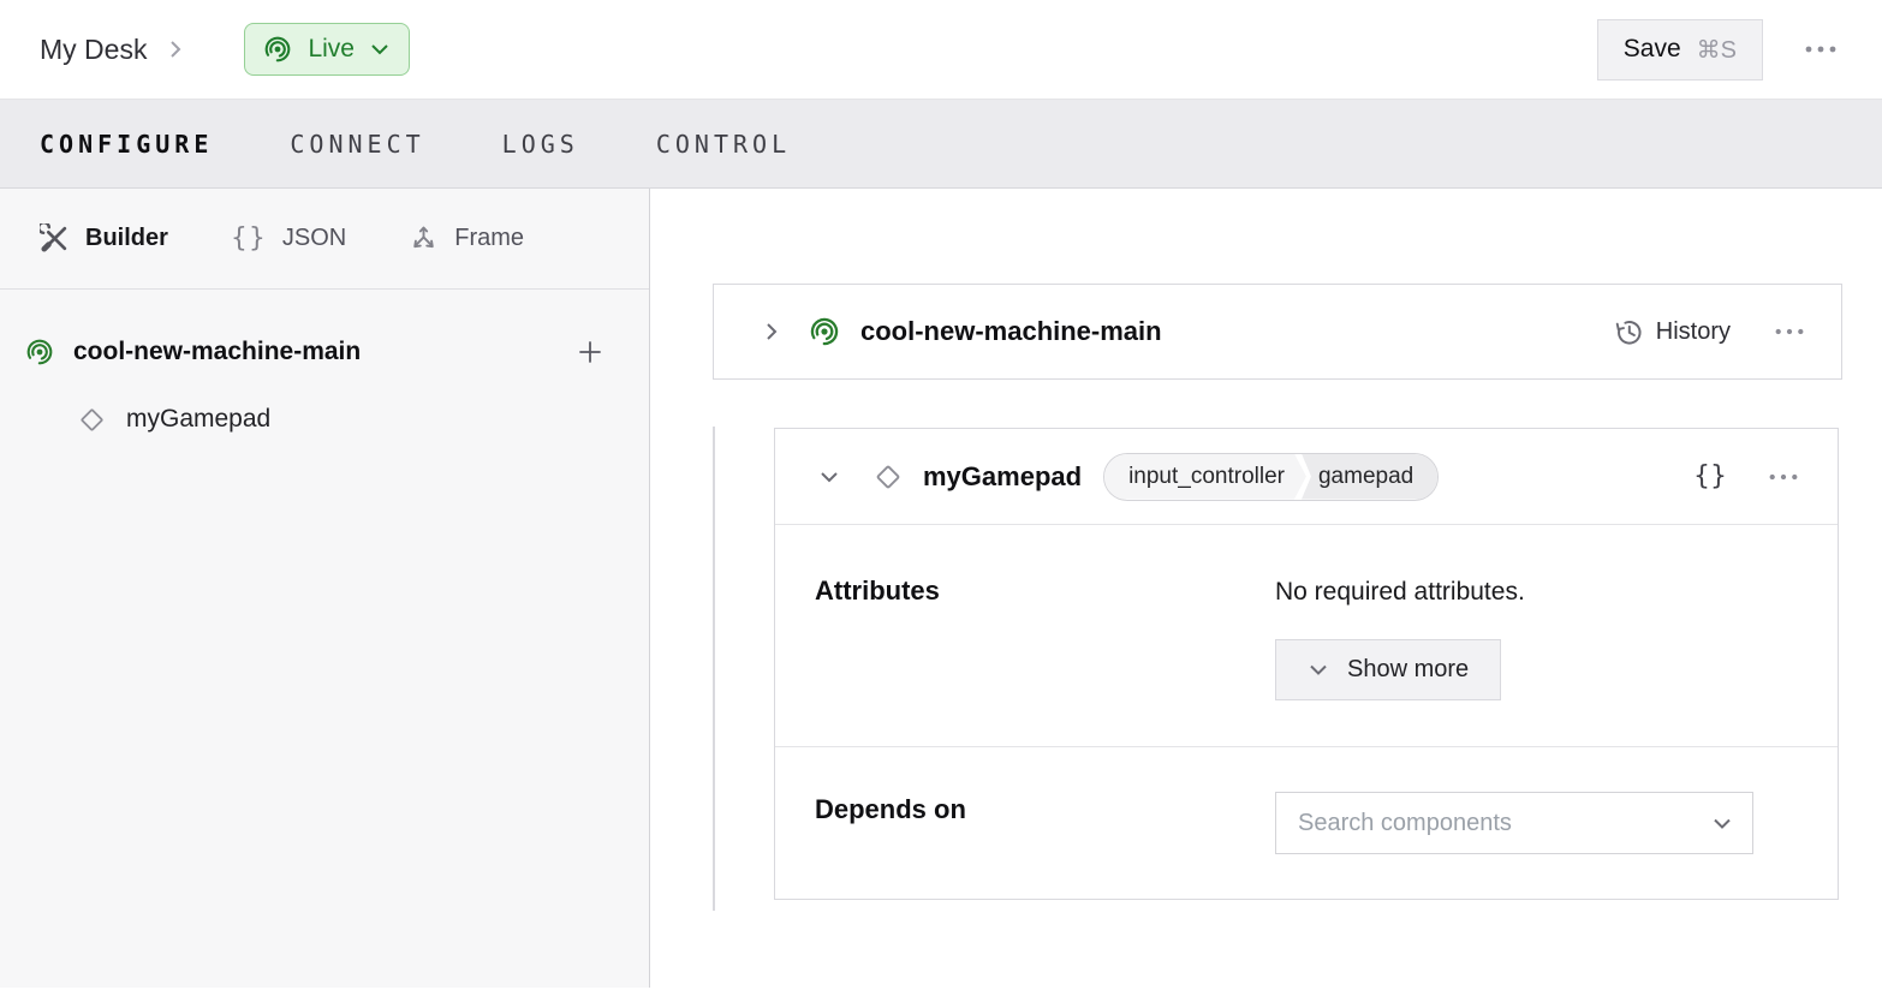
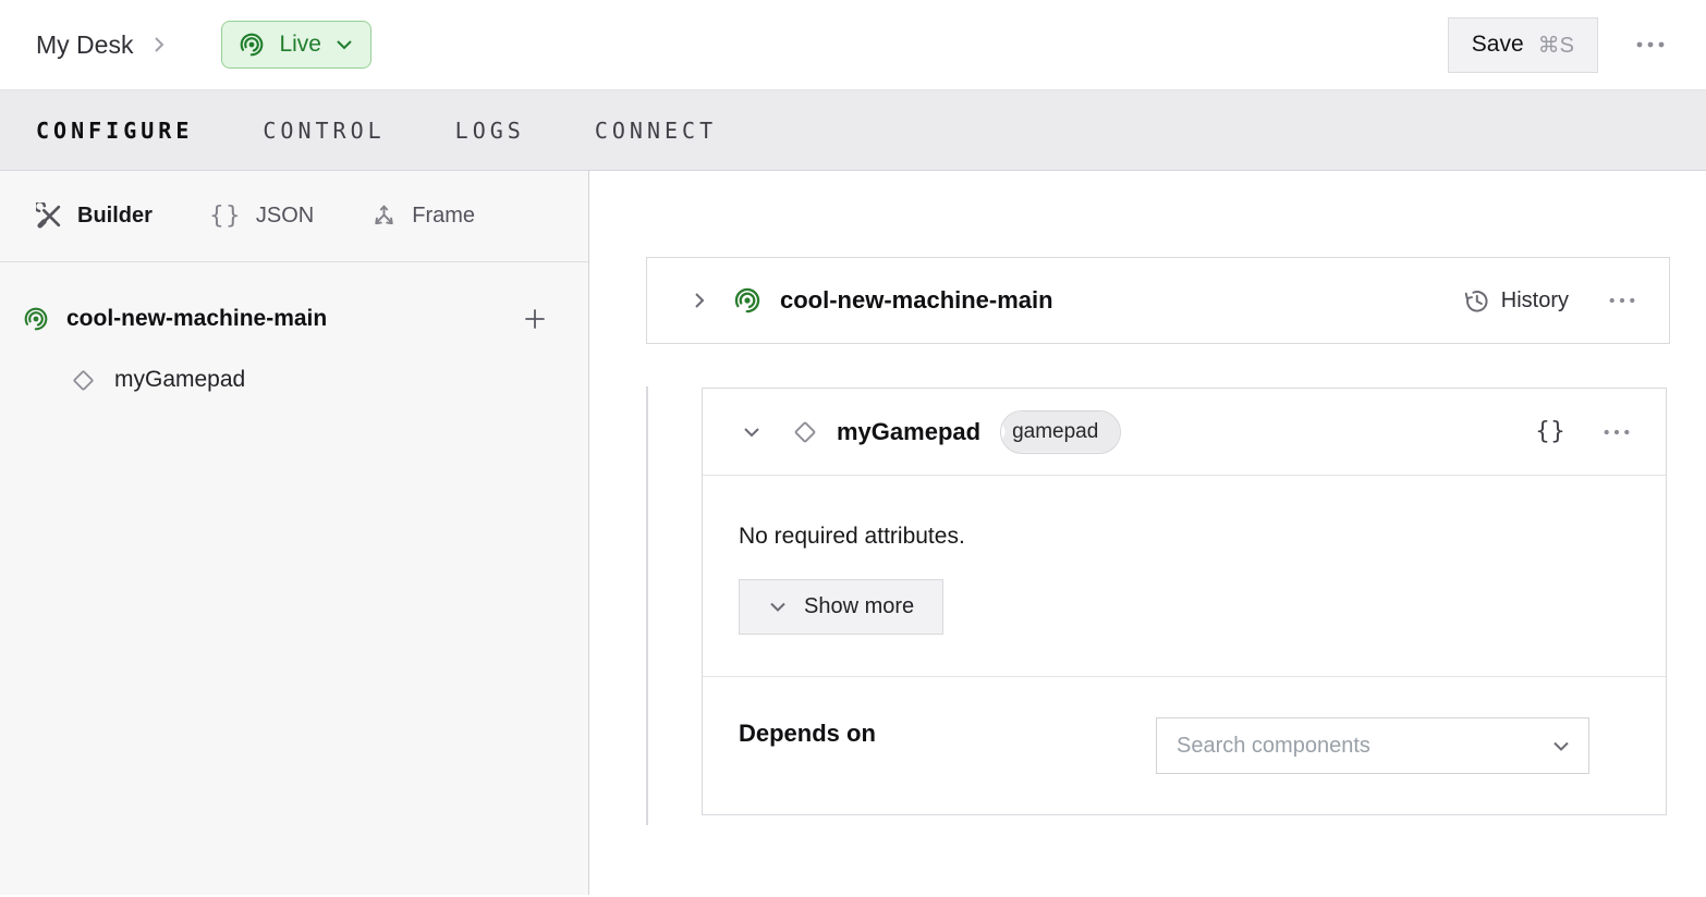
  My Desk
  Live
  Save
  ⌘S
  CONFIGURE
- CONNECT
+ CONTROL
  LOGS
- CONTROL
+ CONNECT
  Builder
  {}
  JSON
  Frame
  cool-new-machine-main
  myGamepad
  cool-new-machine-main
  History
  myGamepad
- input_controller
  gamepad
  {}
- Attributes
  No required attributes.
  Show more
  Depends on
  Search components
